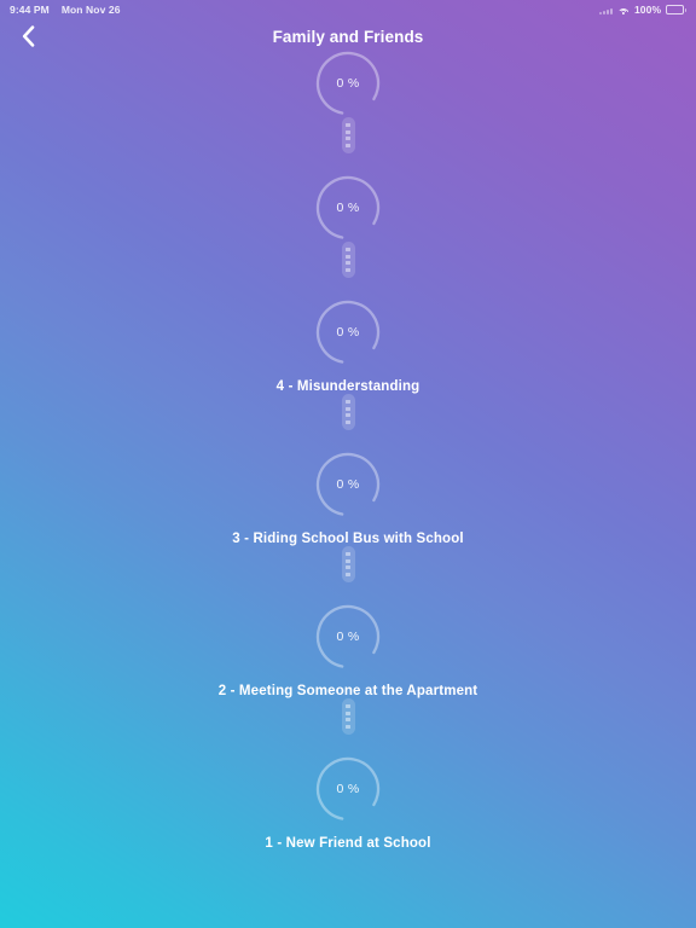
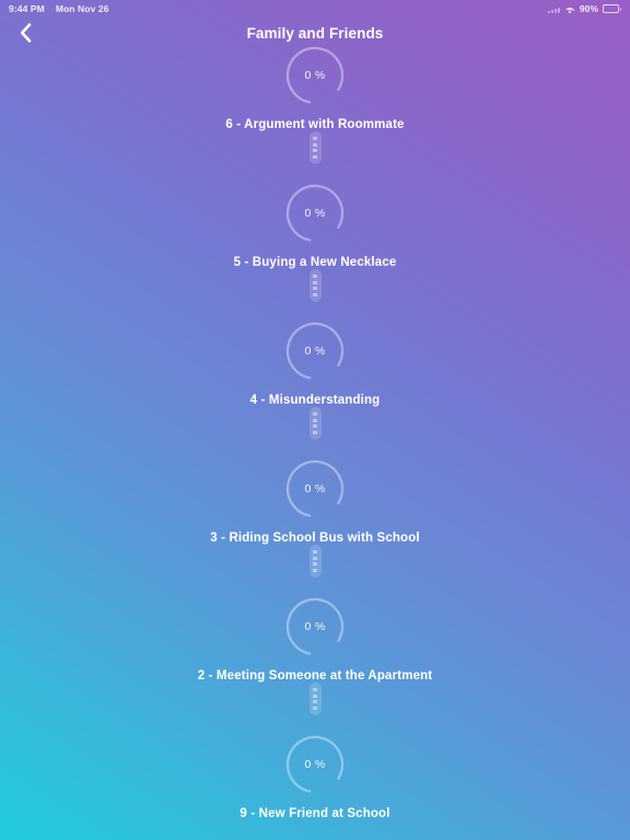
  9:44 PM
  Mon Nov 26
- 100%
+ 90%
  Family and Friends
  0 %
+ 6 - Argument with Roommate
  0 %
+ 5 - Buying a New Necklace
  0 %
  4 - Misunderstanding
  0 %
  3 - Riding School Bus with School
  0 %
  2 - Meeting Someone at the Apartment
  0 %
- 1 - New Friend at School
+ 9 - New Friend at School
